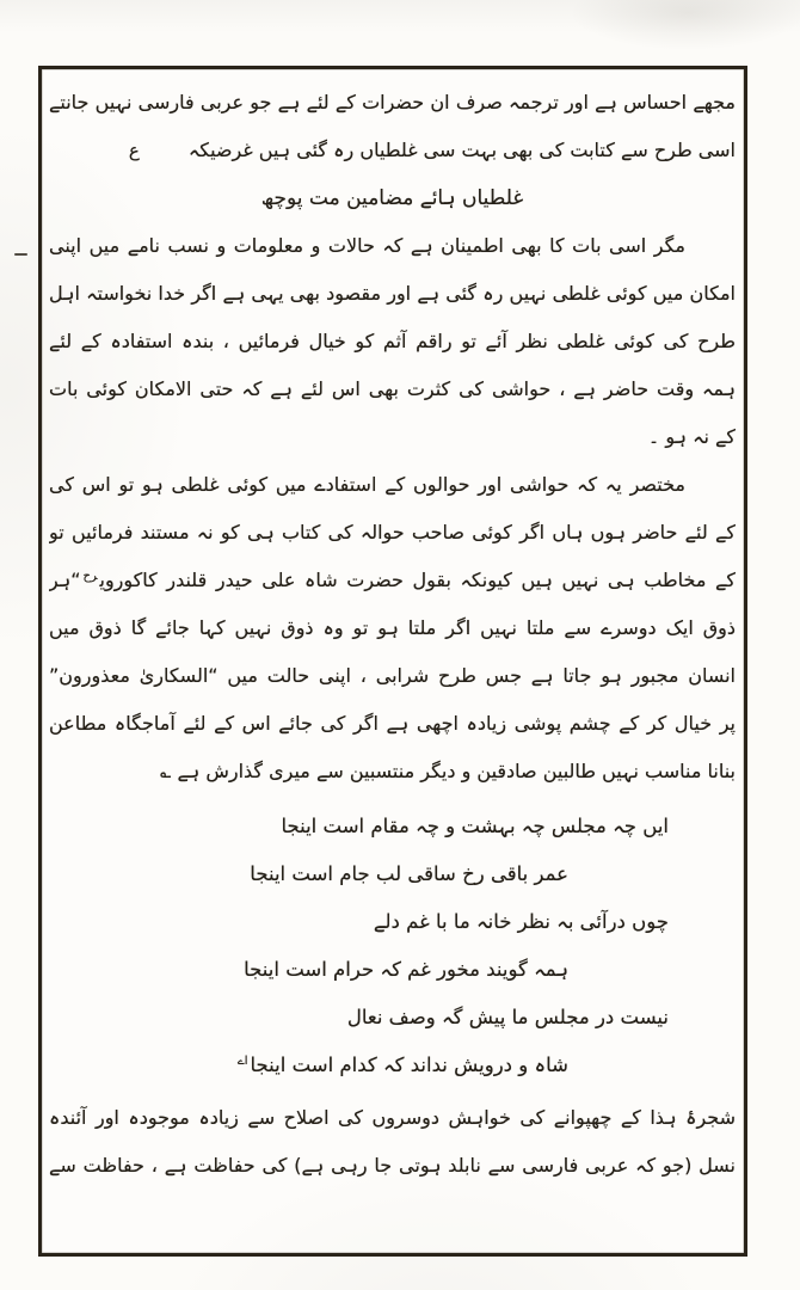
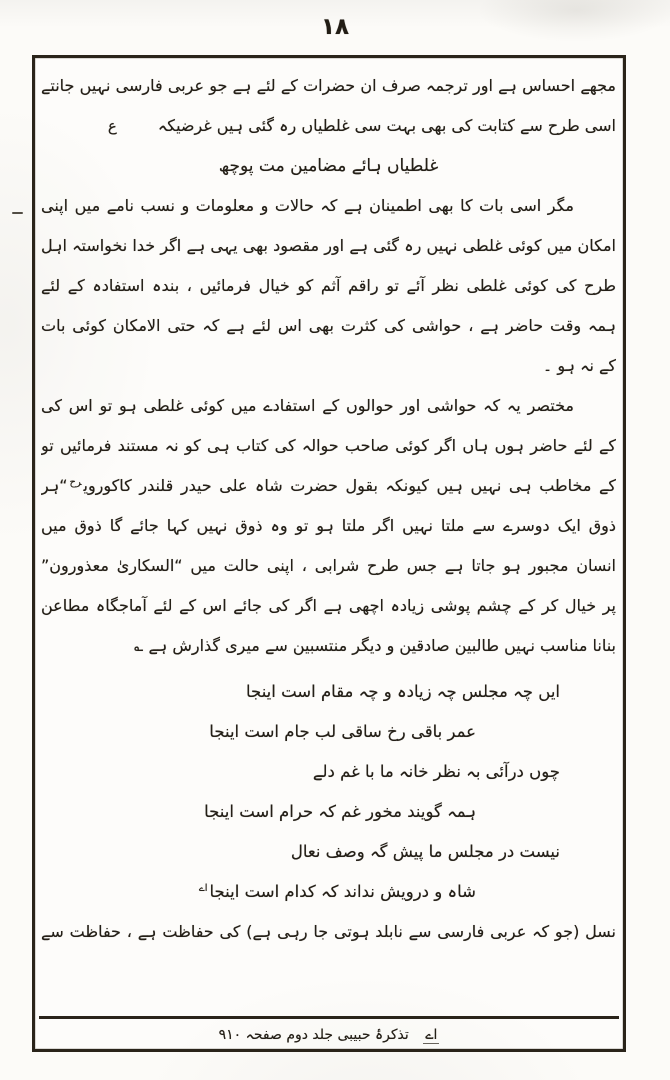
+ ۱۸
  مجھے احساس ہے اور ترجمہ صرف ان حضرات کے لئے ہے جو عربی فارسی نہیں جانتے
  اسی طرح سے کتابت کی بھی بہت سی غلطیاں رہ گئی ہیں غرضیکہ ع
  غلطیاں ہائے مضامین مت پوچھ
  مگر اسی بات کا بھی اطمینان ہے کہ حالات و معلومات و نسب نامے میں اپنی
  امکان میں کوئی غلطی نہیں رہ گئی ہے اور مقصود بھی یہی ہے اگر خدا نخواستہ اہل
  طرح کی کوئی غلطی نظر آئے تو راقم آثم کو خیال فرمائیں ، بندہ استفادہ کے لئے
  ہمہ وقت حاضر ہے ، حواشی کی کثرت بھی اس لئے ہے کہ حتی الامکان کوئی بات
  کے نہ ہو ۔
  مختصر یہ کہ حواشی اور حوالوں کے استفادے میں کوئی غلطی ہو تو اس کی
  کے لئے حاضر ہوں ہاں اگر کوئی صاحب حوالہ کی کتاب ہی کو نہ مستند فرمائیں تو
  کے مخاطب ہی نہیں ہیں کیونکہ بقول حضرت شاہ علی حیدر قلندر کاکورویرح“ہر
  ذوق ایک دوسرے سے ملتا نہیں اگر ملتا ہو تو وہ ذوق نہیں کہا جائے گا ذوق میں
  انسان مجبور ہو جاتا ہے جس طرح شرابی ، اپنی حالت میں “السکاریٰ معذورون”
  پر خیال کر کے چشم پوشی زیادہ اچھی ہے اگر کی جائے اس کے لئے آماجگاہ مطاعن
  بنانا مناسب نہیں طالبین صادقین و دیگر منتسبین سے میری گذارش ہے ؎
- ایں چہ مجلس چہ بہشت و چہ مقام است اینجا
+ ایں چہ مجلس چہ زیادہ و چہ مقام است اینجا
  عمر باقی رخ ساقی لب جام است اینجا
  چوں درآئی بہ نظر خانہ ما با غم دلے
  ہمہ گویند مخور غم کہ حرام است اینجا
  نیست در مجلس ما پیش گہ وصف نعال
  شاہ و درویش نداند کہ کدام است اینجااے
- شجرۂ ہذا کے چھپوانے کی خواہش دوسروں کی اصلاح سے زیادہ موجودہ اور آئندہ
  نسل (جو کہ عربی فارسی سے نابلد ہوتی جا رہی ہے) کی حفاظت ہے ، حفاظت سے
+ اے تذکرۂ حبیبی جلد دوم صفحہ ۹۱۰
